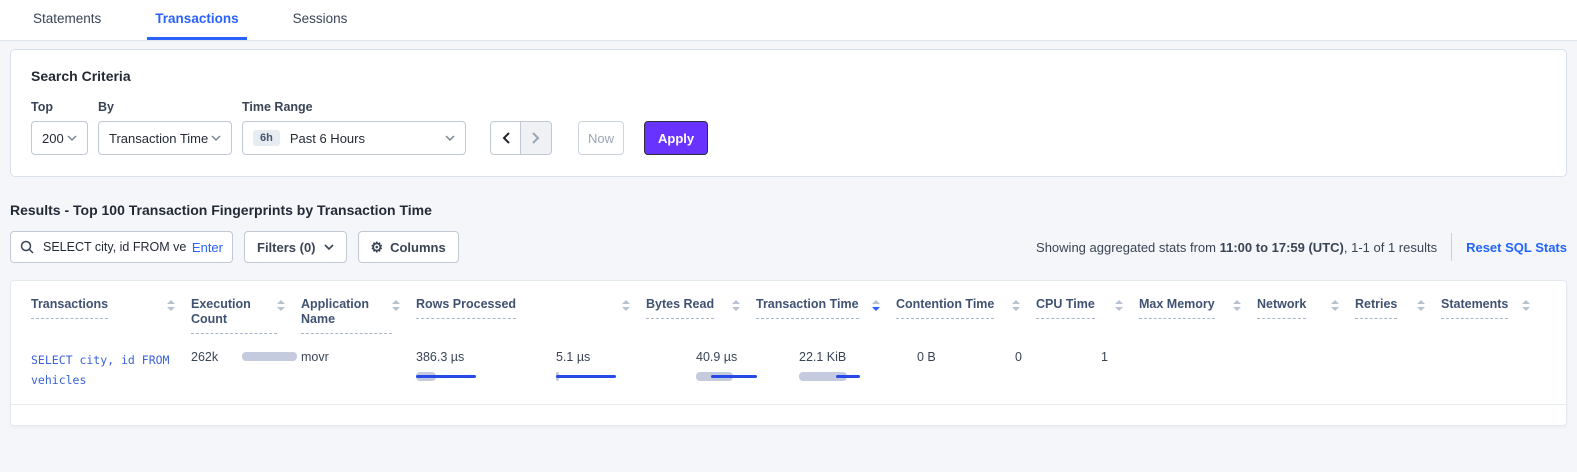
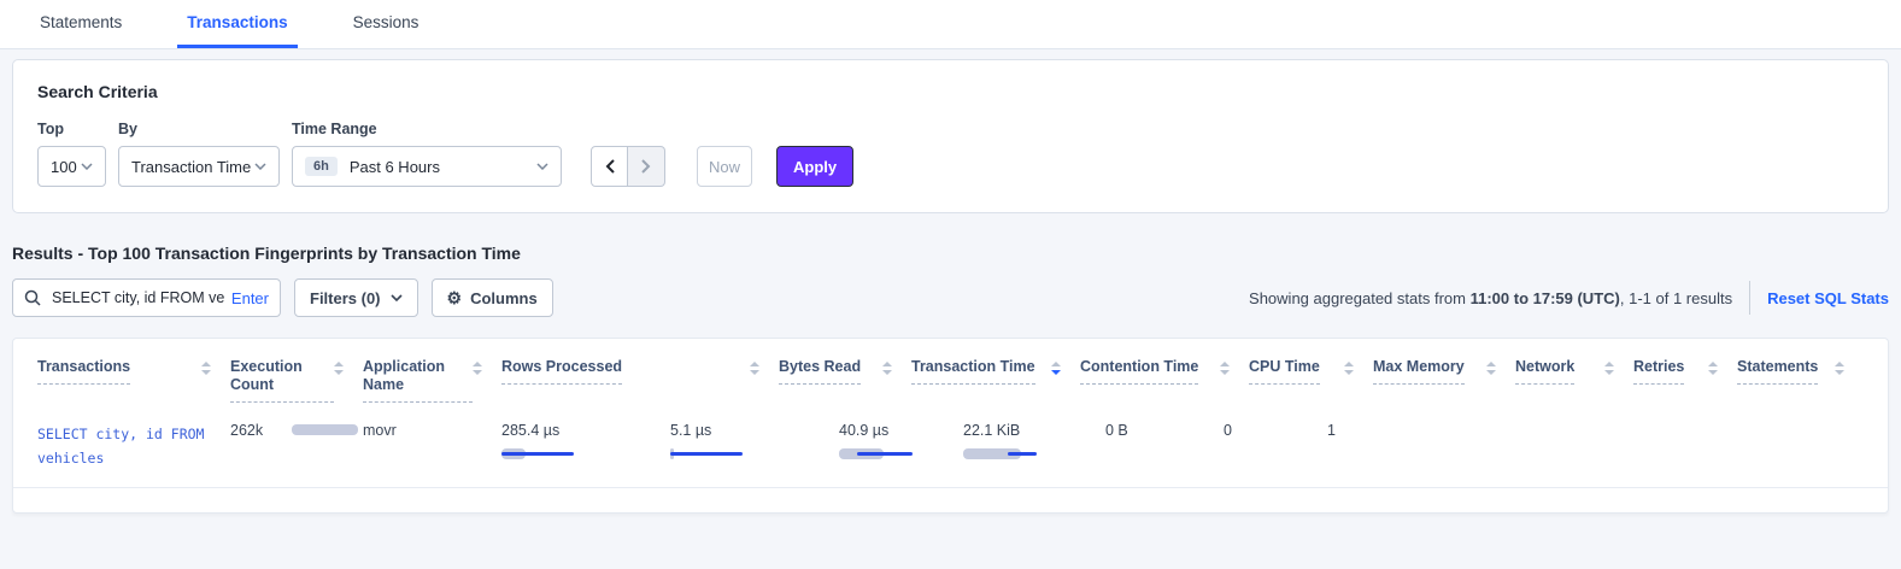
  Statements
  Transactions
  Sessions
  Search Criteria
  Top
- 200
+ 100
  By
  Transaction Time
  Time Range
  6h
  Past 6 Hours
  Now
  Apply
  Results - Top 100 Transaction Fingerprints by Transaction Time
  SELECT city, id FROM ve
  Enter
  Filters (0)
  ⚙
  Columns
  Showing aggregated stats from 11:00 to 17:59 (UTC), 1-1 of 1 results
  Reset SQL Stats
  Transactions
  Execution Count
  Application Name
  Rows Processed
  Bytes Read
  Transaction Time
  Contention Time
  CPU Time
  Max Memory
  Network
  Retries
  Statements
  SELECT city, id FROM vehicles
  262k
  movr
- 386.3 µs
+ 285.4 µs
  5.1 µs
  40.9 µs
  22.1 KiB
  0 B
  0
  1
